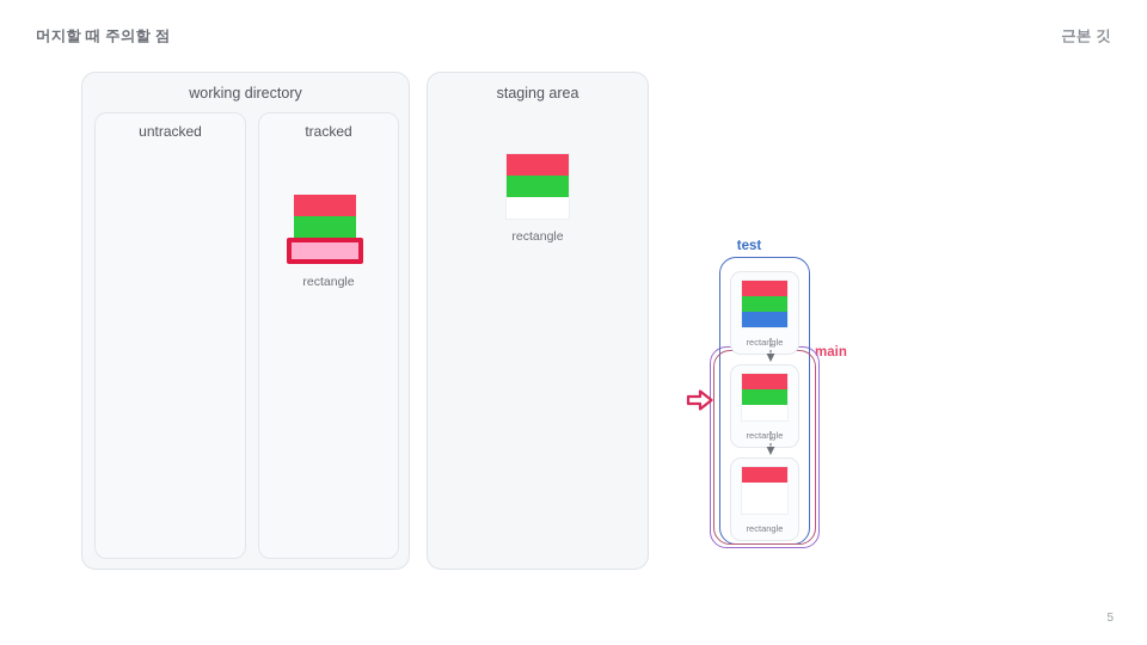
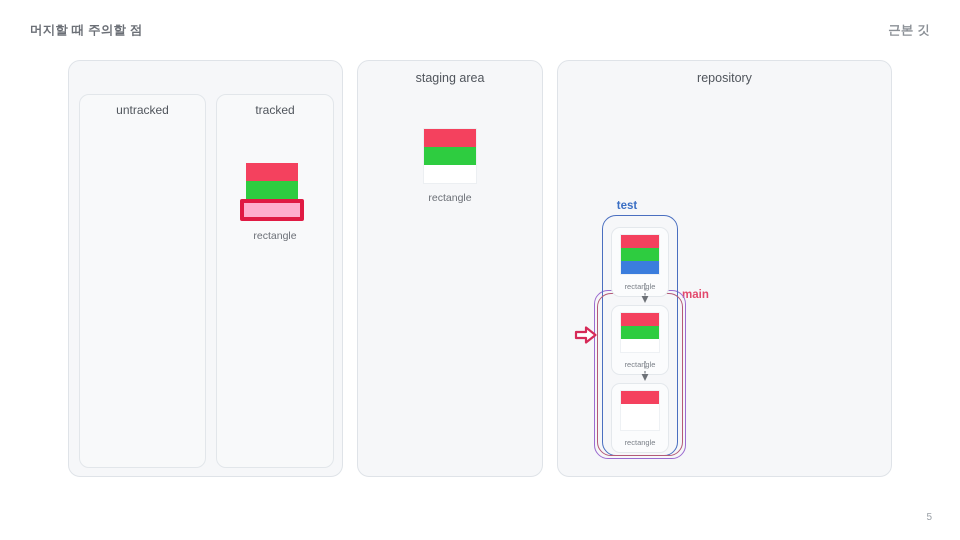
  머지할 때 주의할 점
  근본 깃
- working directory
  untracked
  tracked
  rectangle
  staging area
  rectangle
+ repository
  test
  main
  rectangle
  rectangle
  rectangle
  5
